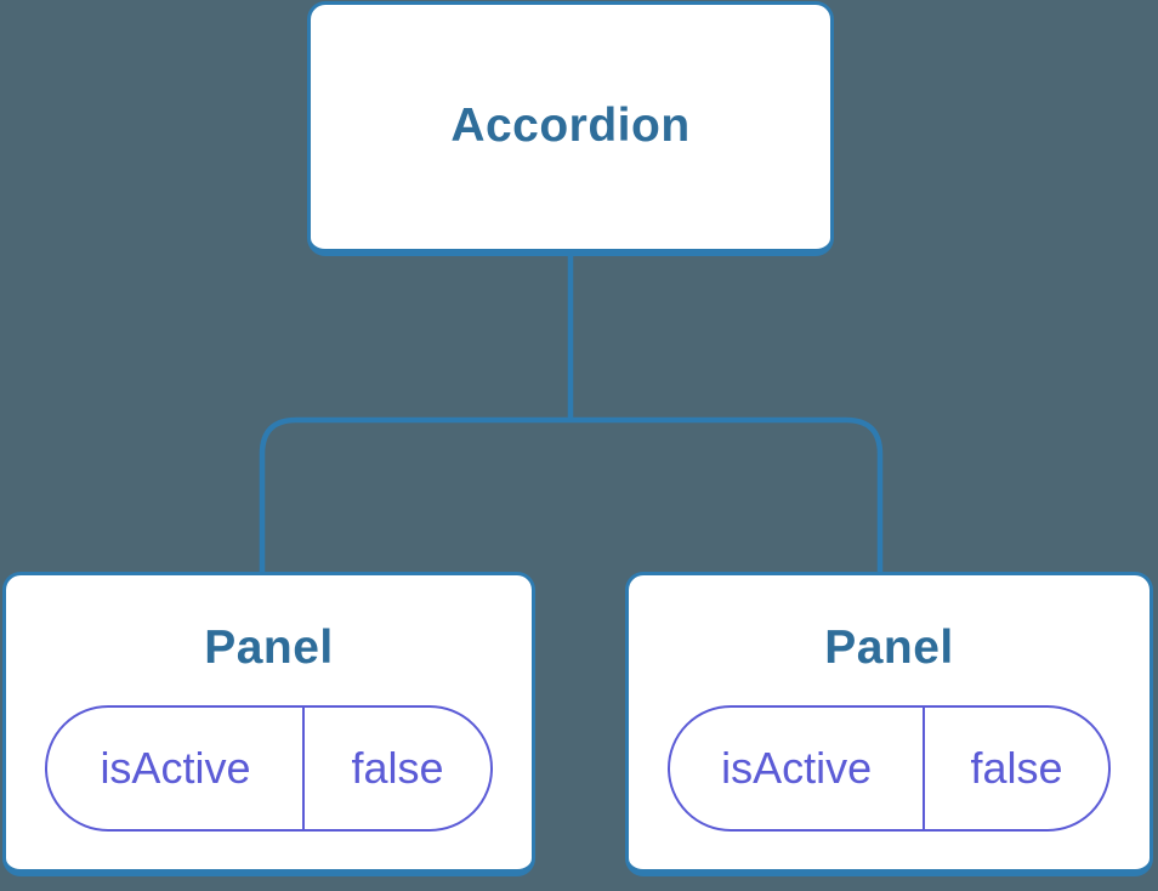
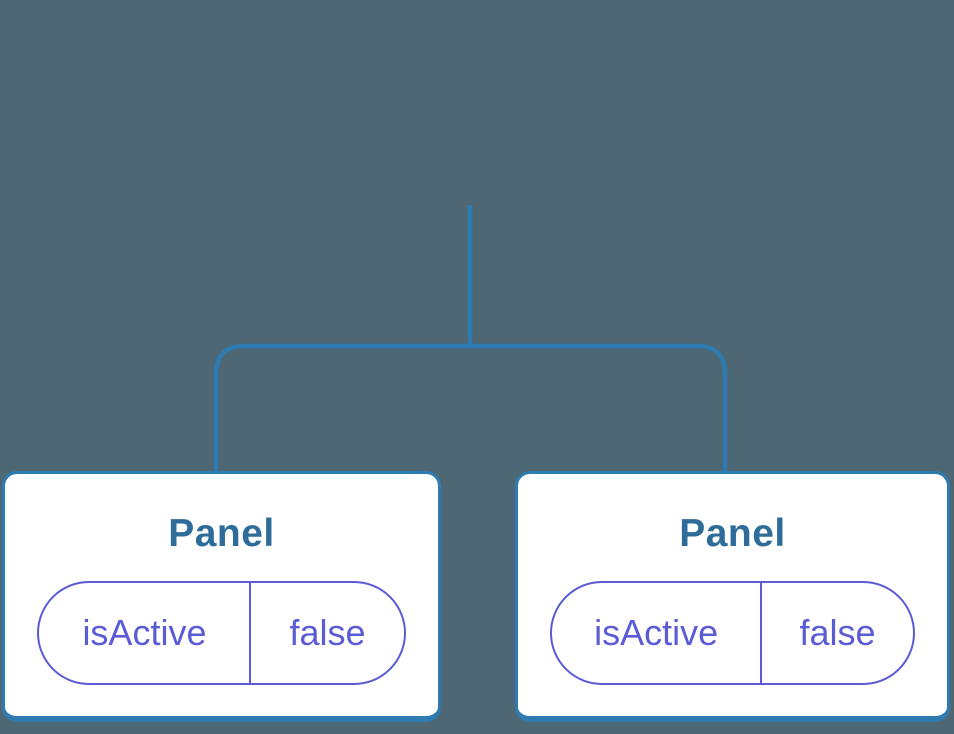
- Accordion
  Panel
  isActive
  false
  Panel
  isActive
  false
